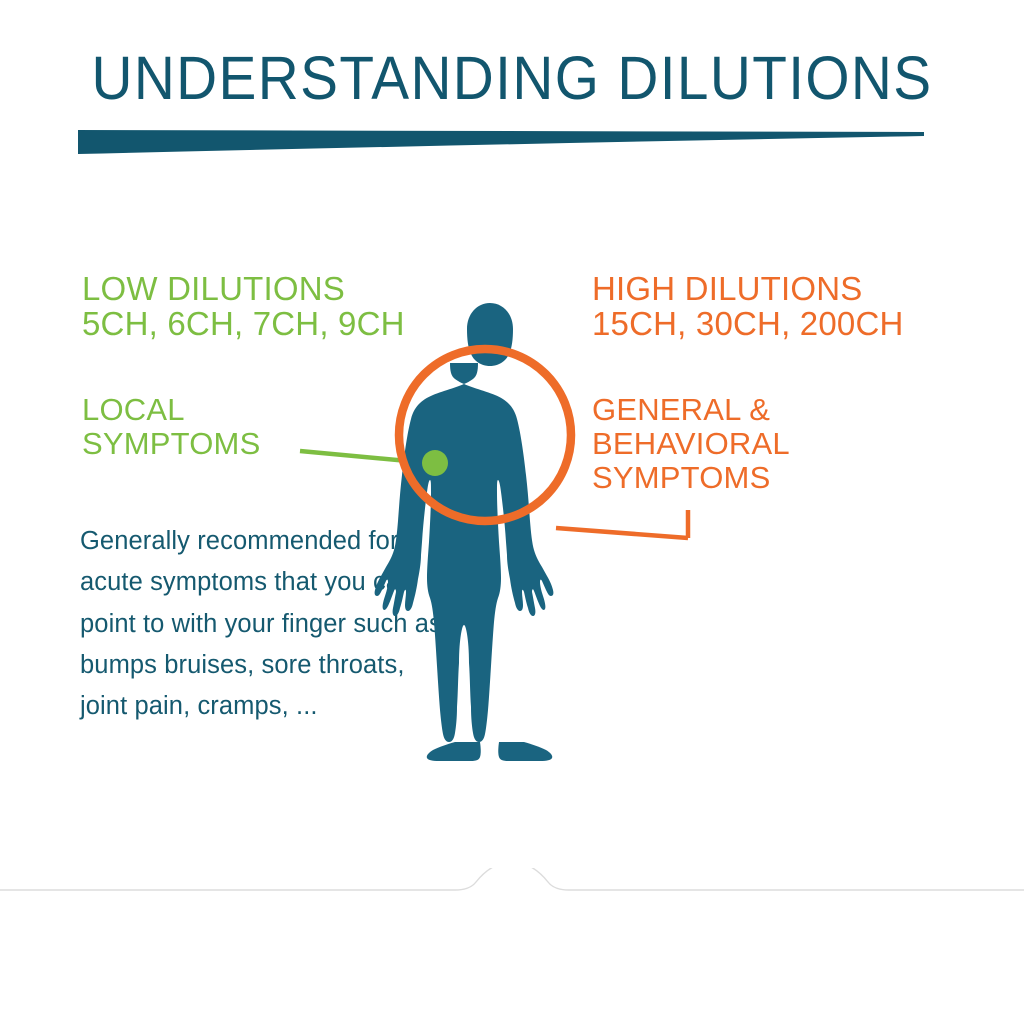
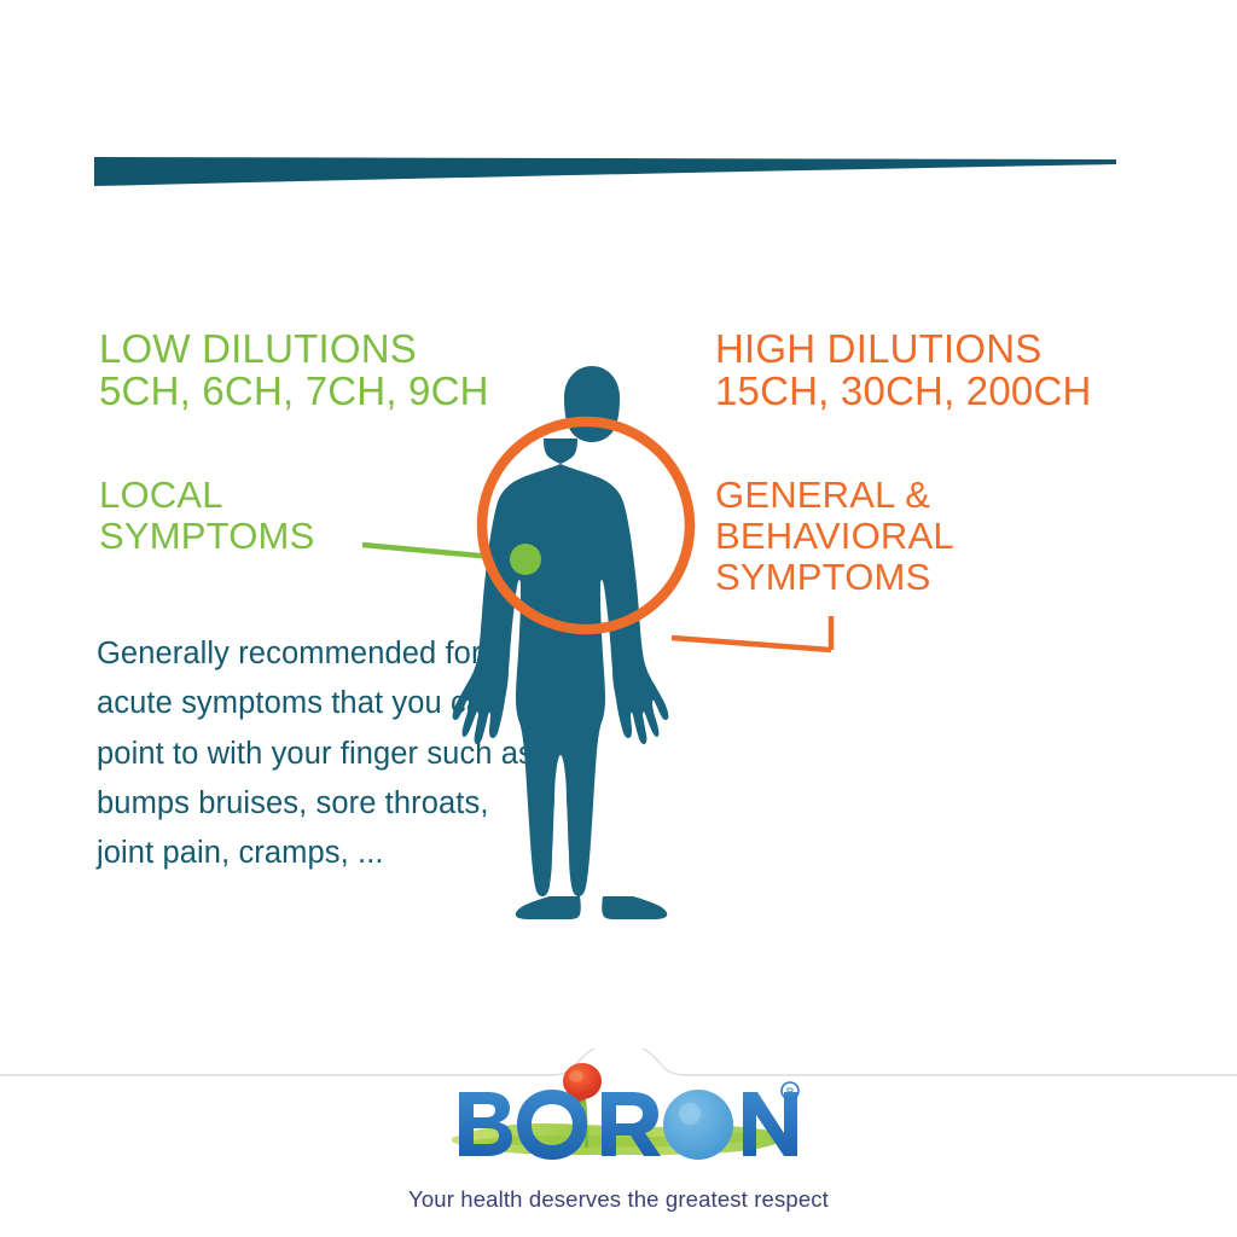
- UNDERSTANDING DILUTIONS
  LOW DILUTIONS
  5CH, 6CH, 7CH, 9CH
  LOCAL
  SYMPTOMS
  Generally recommended for acute symptoms that you point to with your finger such a bumps bruises, sore throats, joint pain, cramps, ...
  HIGH DILUTIONS
  15CH, 30CH, 200CH
  GENERAL &
  BEHAVIORAL
  SYMPTOMS
+ R
+ Your health deserves the greatest respect
